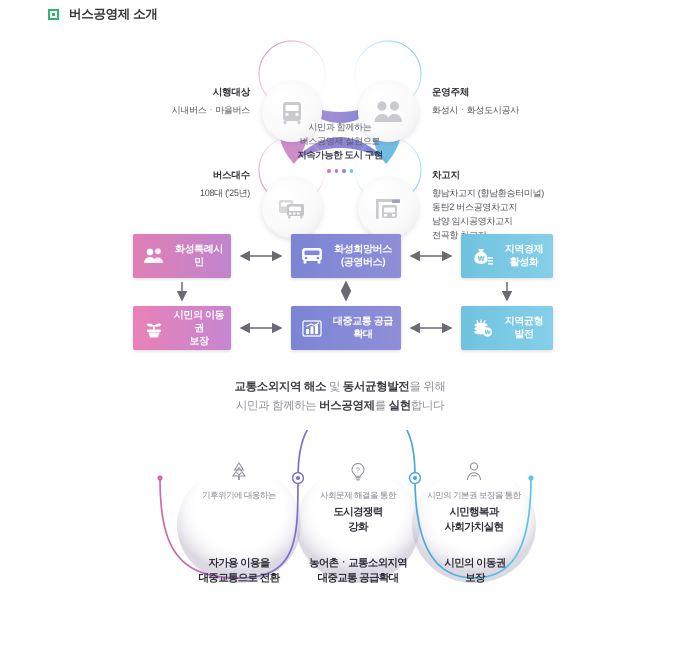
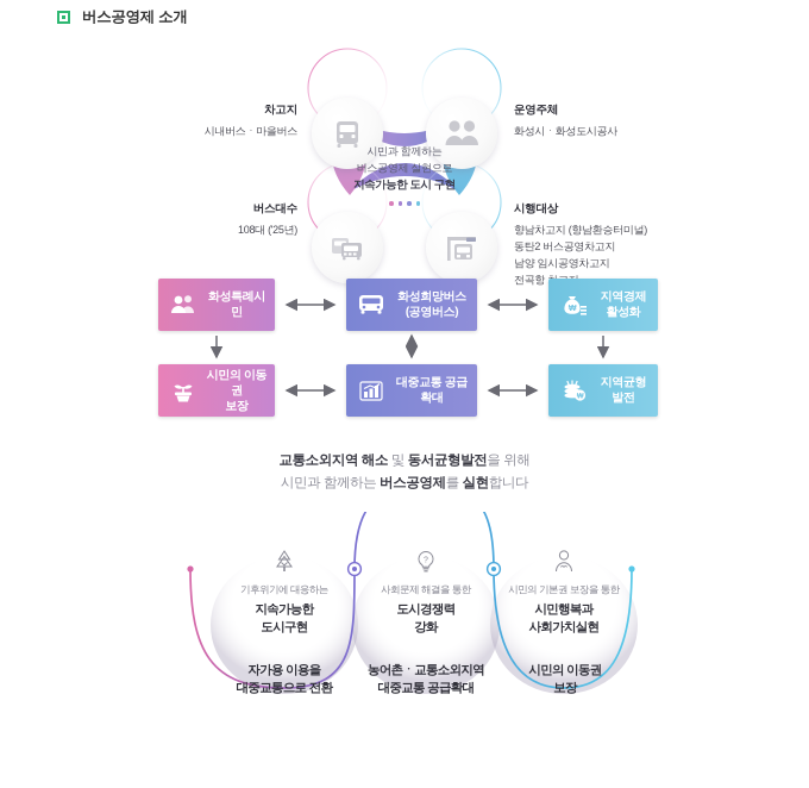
  버스공영제 소개
  시민과 함께하는
  버스공영제 실현으로
  지속가능한 도시 구현
- 시행대상
+ 차고지
  시내버스ㆍ마을버스
  운영주체
  화성시ㆍ화성도시공사
  버스대수
  108대 ('25년)
- 차고지
+ 시행대상
  향남차고지 (향남환승터미널)
  동탄2 버스공영차고지
  남양 임시공영차고지
  화성특례시민
  화성희망버스
  (공영버스)
  지역경제
  활성화
  시민의 이동권
  보장
  대중교통 공급확대
  지역균형발전
  교통소외지역 해소 및 동서균형발전을 위해
  시민과 함께하는 버스공영제를 실현합니다
  기후위기에 대응하는
+ 지속가능한
+ 도시구현
  사회문제 해결을 통한
  도시경쟁력
  강화
  시민의 기본권 보장을 통한
  시민행복과
  사회가치실현
  자가용 이용을
  대중교통으로 전환
  농어촌ㆍ교통소외지역
  대중교통 공급확대
  시민의 이동권
  보장
